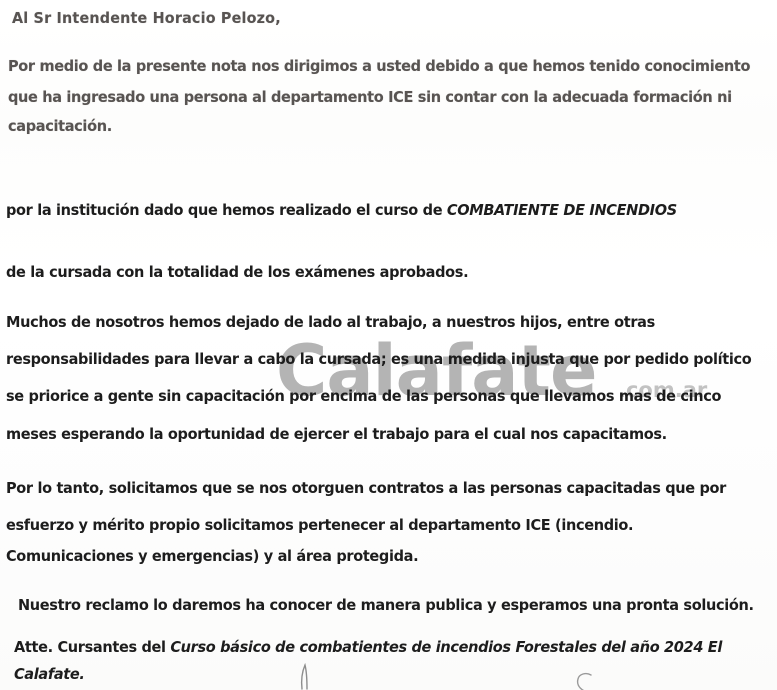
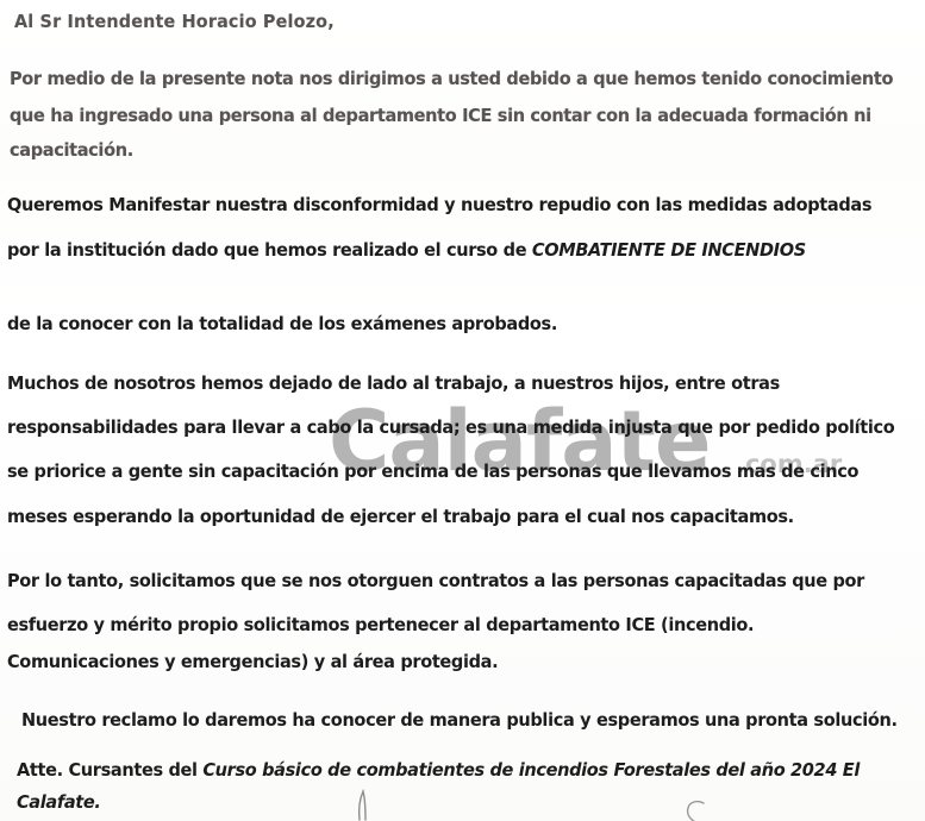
  Calafate
  .com.ar
  Al Sr Intendente Horacio Pelozo,
  Por medio de la presente nota nos dirigimos a usted debido a que hemos tenido conocimiento
  que ha ingresado una persona al departamento ICE sin contar con la adecuada formación ni
  capacitación.
+ Queremos Manifestar nuestra disconformidad y nuestro repudio con las medidas adoptadas
  por la institución dado que hemos realizado el curso de COMBATIENTE DE INCENDIOS
- de la cursada con la totalidad de los exámenes aprobados.
+ de la conocer con la totalidad de los exámenes aprobados.
  Muchos de nosotros hemos dejado de lado al trabajo, a nuestros hijos, entre otras
  responsabilidades para llevar a cabo la cursada; es una medida injusta que por pedido político
  se priorice a gente sin capacitación por encima de las personas que llevamos mas de cinco
  meses esperando la oportunidad de ejercer el trabajo para el cual nos capacitamos.
  Por lo tanto, solicitamos que se nos otorguen contratos a las personas capacitadas que por
  esfuerzo y mérito propio solicitamos pertenecer al departamento ICE (incendio.
  Comunicaciones y emergencias) y al área protegida.
  Nuestro reclamo lo daremos ha conocer de manera publica y esperamos una pronta solución.
  Atte. Cursantes del Curso básico de combatientes de incendios Forestales del año 2024 El
  Calafate.
